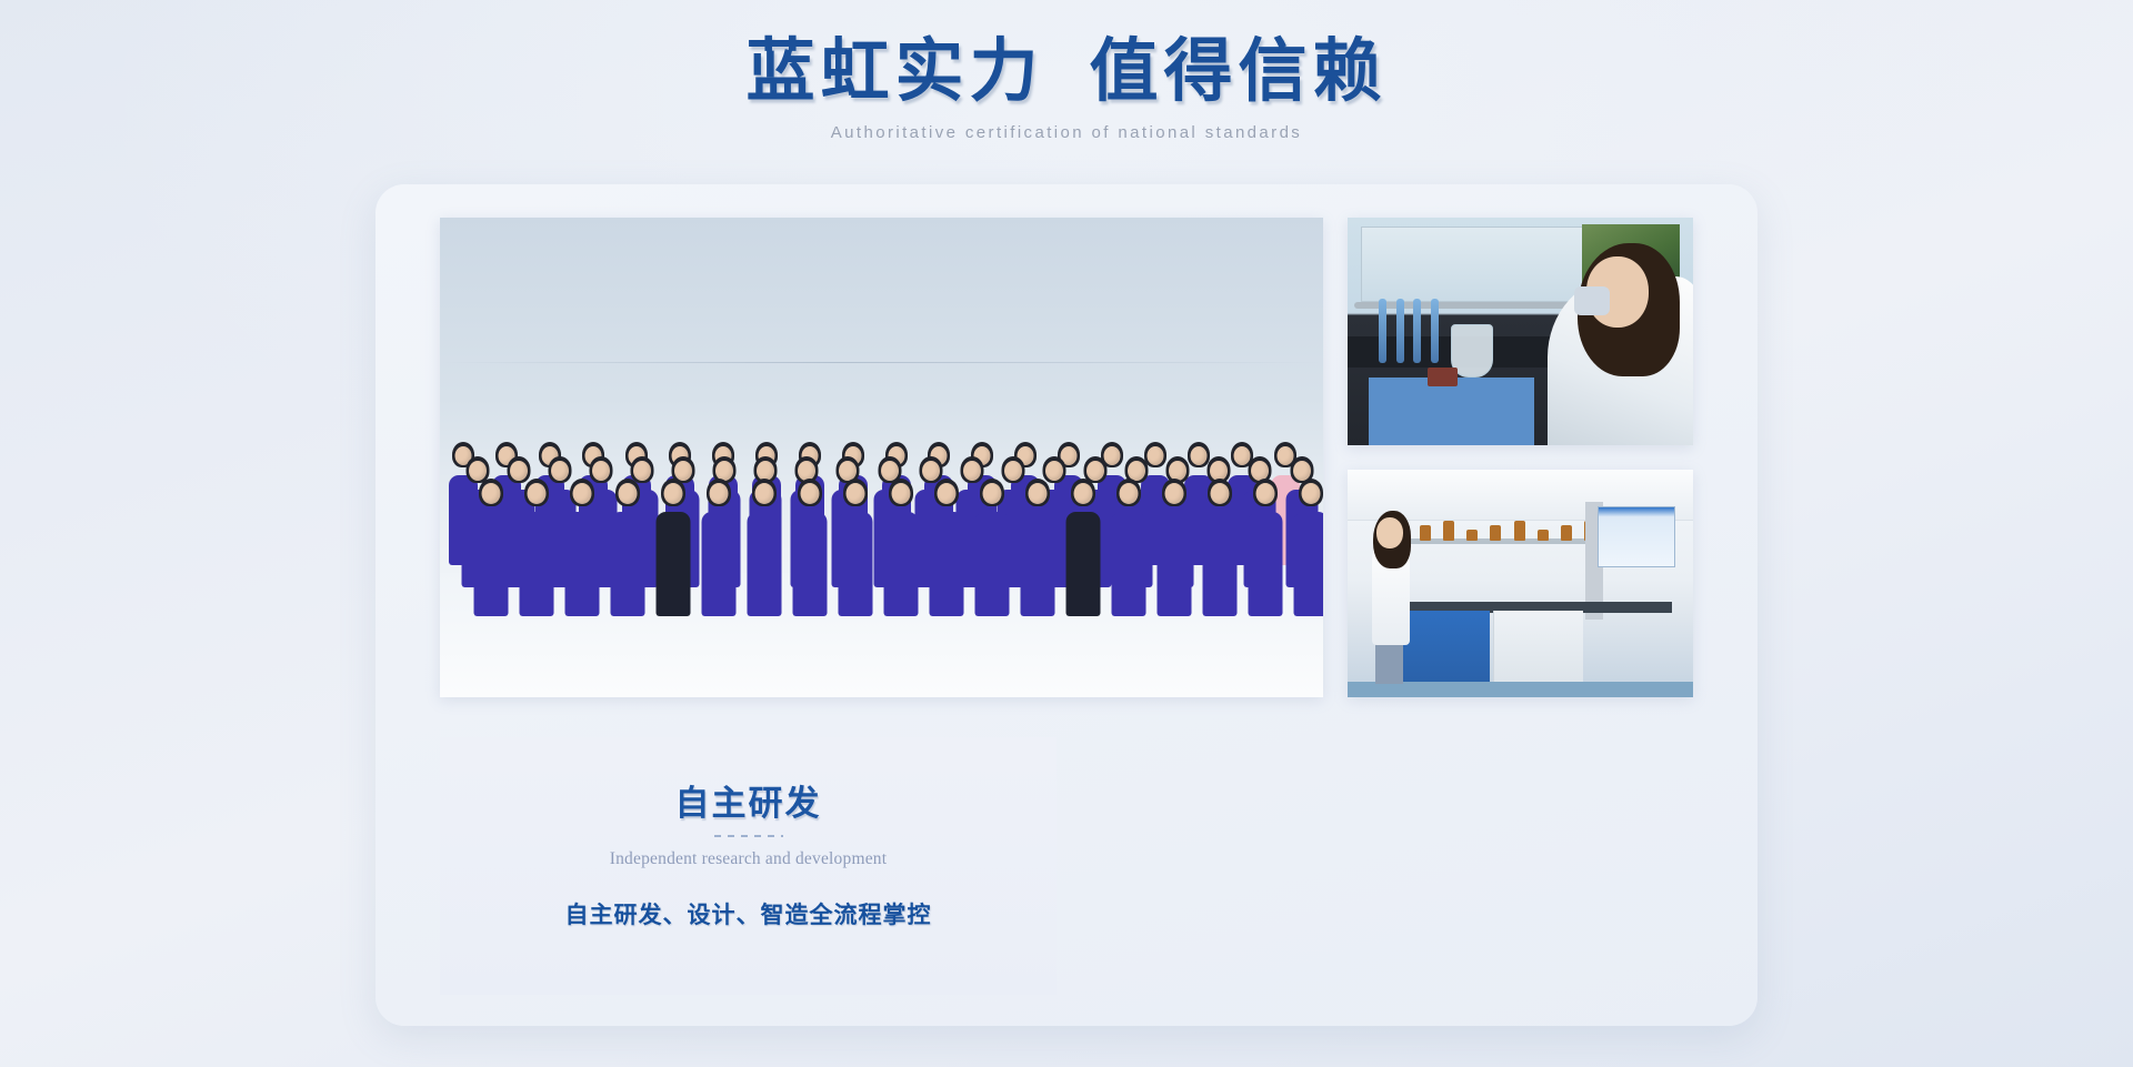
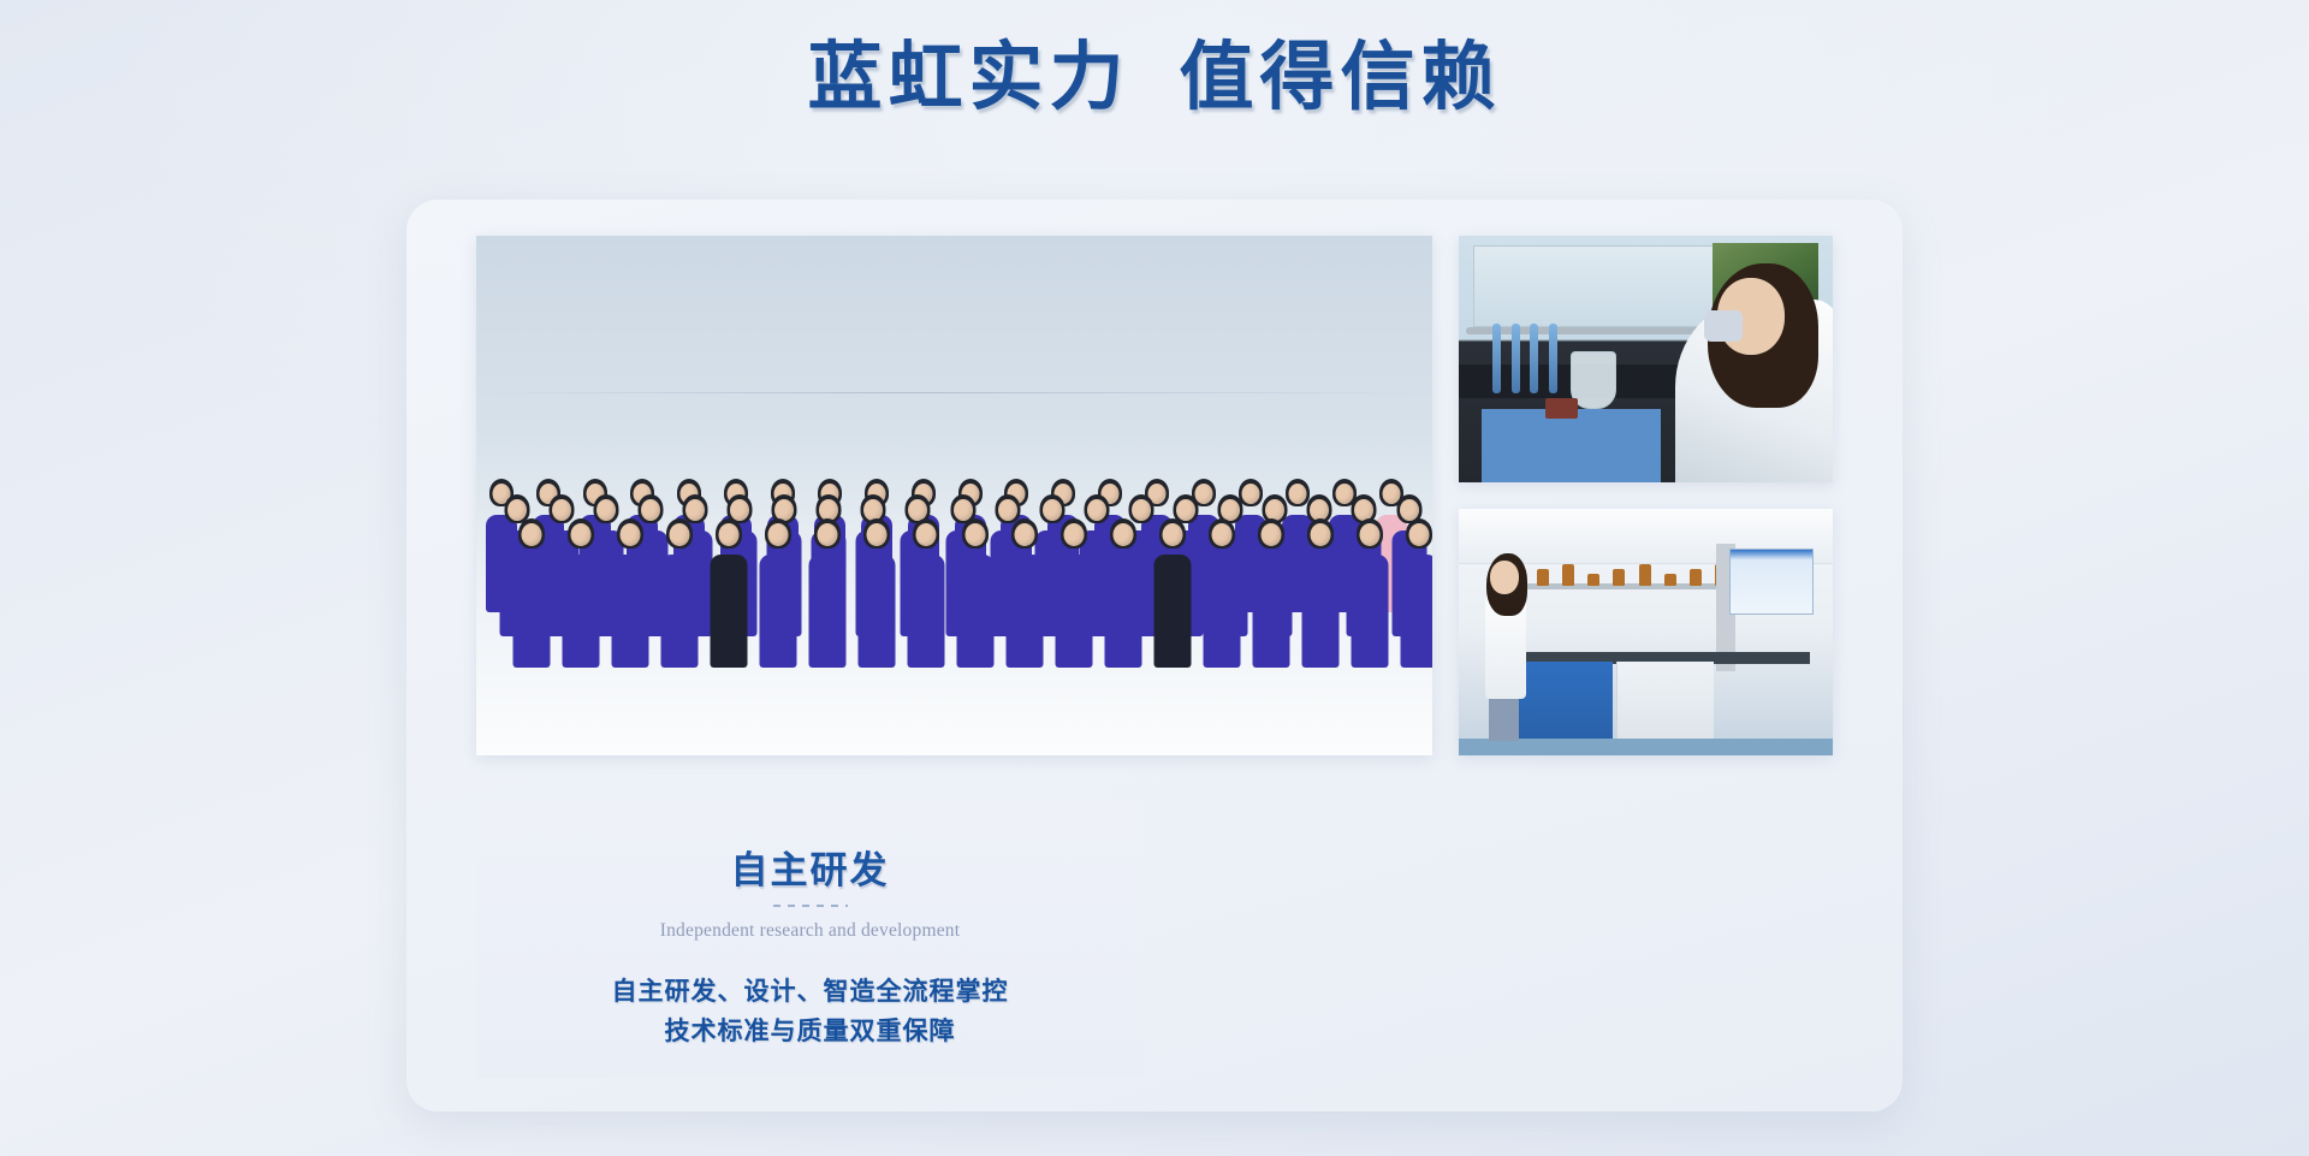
  蓝虹实力 值得信赖
- Authoritative certification of national standards
  自主研发
  Independent research and development
  自主研发、设计、智造全流程掌控
+ 技术标准与质量双重保障
